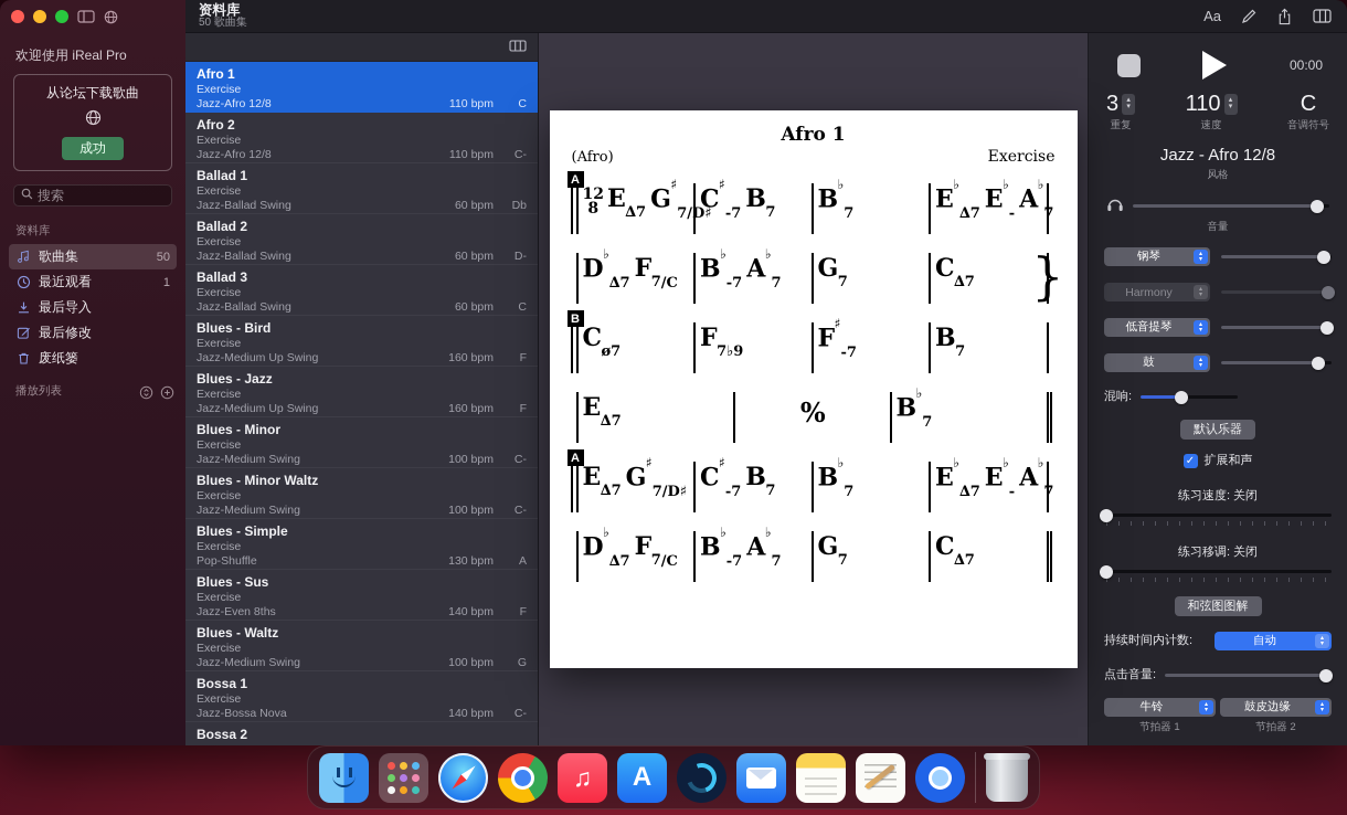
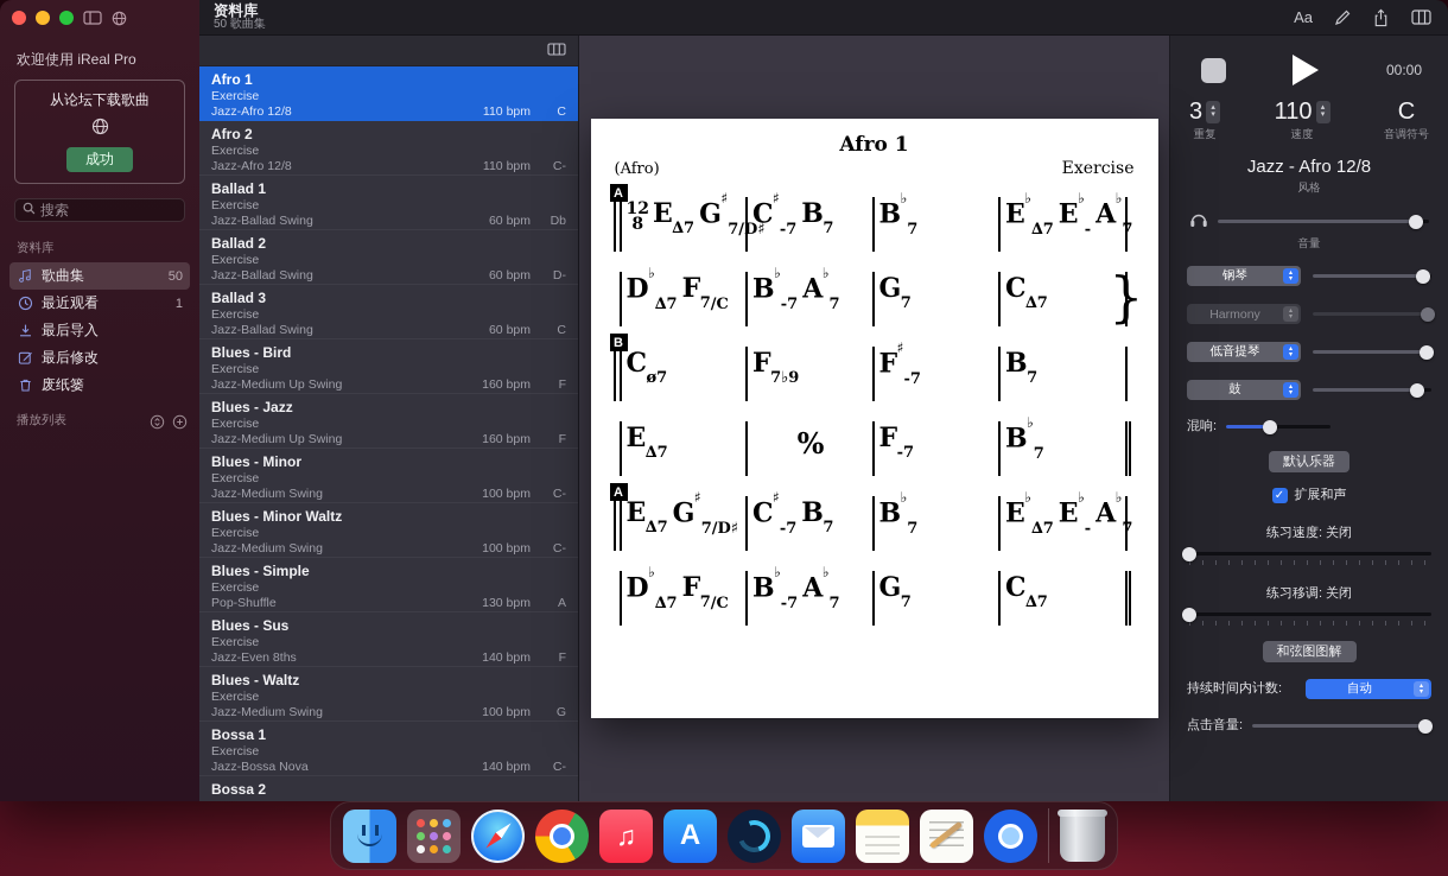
  欢迎使用 iReal Pro
  从论坛下载歌曲
  成功
  搜索
  资料库
  歌曲集
  50
  最近观看
  1
  最后导入
  最后修改
  废纸篓
  播放列表
  资料库
  50 歌曲集
  Aa
  Afro 1
  Exercise
  Jazz-Afro 12/8
  110 bpm
  C
  Afro 2
  Exercise
  Jazz-Afro 12/8
  110 bpm
  C-
  Ballad 1
  Exercise
  Jazz-Ballad Swing
  60 bpm
  Db
  Ballad 2
  Exercise
  Jazz-Ballad Swing
  60 bpm
  D-
  Ballad 3
  Exercise
  Jazz-Ballad Swing
  60 bpm
  C
  Blues - Bird
  Exercise
  Jazz-Medium Up Swing
  160 bpm
  F
  Blues - Jazz
  Exercise
  Jazz-Medium Up Swing
  160 bpm
  F
  Blues - Minor
  Exercise
  Jazz-Medium Swing
  100 bpm
  C-
  Blues - Minor Waltz
  Exercise
  Jazz-Medium Swing
  100 bpm
  C-
  Blues - Simple
  Exercise
  Pop-Shuffle
  130 bpm
  A
  Blues - Sus
  Exercise
  Jazz-Even 8ths
  140 bpm
  F
  Blues - Waltz
  Exercise
  Jazz-Medium Swing
  100 bpm
  G
  Bossa 1
  Exercise
  Jazz-Bossa Nova
  140 bpm
  C-
  Bossa 2
  Afro 1
  (Afro)
  Exercise
  A
  12
  8
  E∆7
  G♯7/D♯
  C♯-7
  B7
  B♭7
  E♭∆7
  E♭-
  A♭7
  D♭∆7
  F7/C
  B♭-7
  A♭7
  G7
  C∆7
  }
  B
  Cø7
  F7♭9
  F♯-7
  B7
  E∆7
  %
+ F-7
  B♭7
  A
  E∆7
  G♯7/D♯
  C♯-7
  B7
  B♭7
  E♭∆7
  E♭-
  A♭7
  D♭∆7
  F7/C
  B♭-7
  A♭7
  G7
  C∆7
  00:00
  3
  重复
  110
  速度
  C
  音调符号
  Jazz - Afro 12/8
  风格
  音量
  钢琴
  Harmony
  低音提琴
  鼓
  混响:
  默认乐器
  扩展和声
  练习速度: 关闭
  练习移调: 关闭
  和弦图图解
  持续时间内计数:
  自动
  点击音量:
- 牛铃
- 节拍器 1
- 鼓皮边缘
- 节拍器 2
